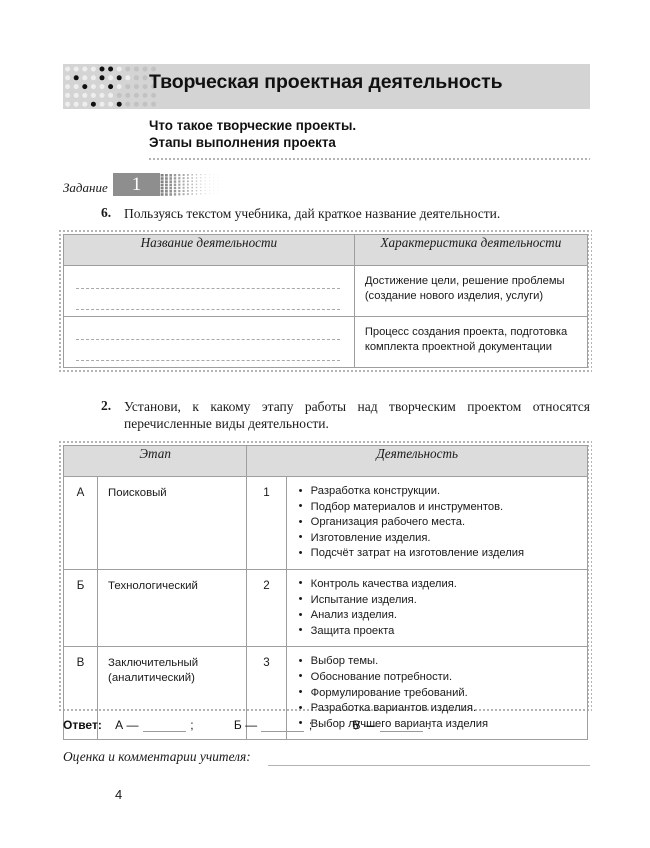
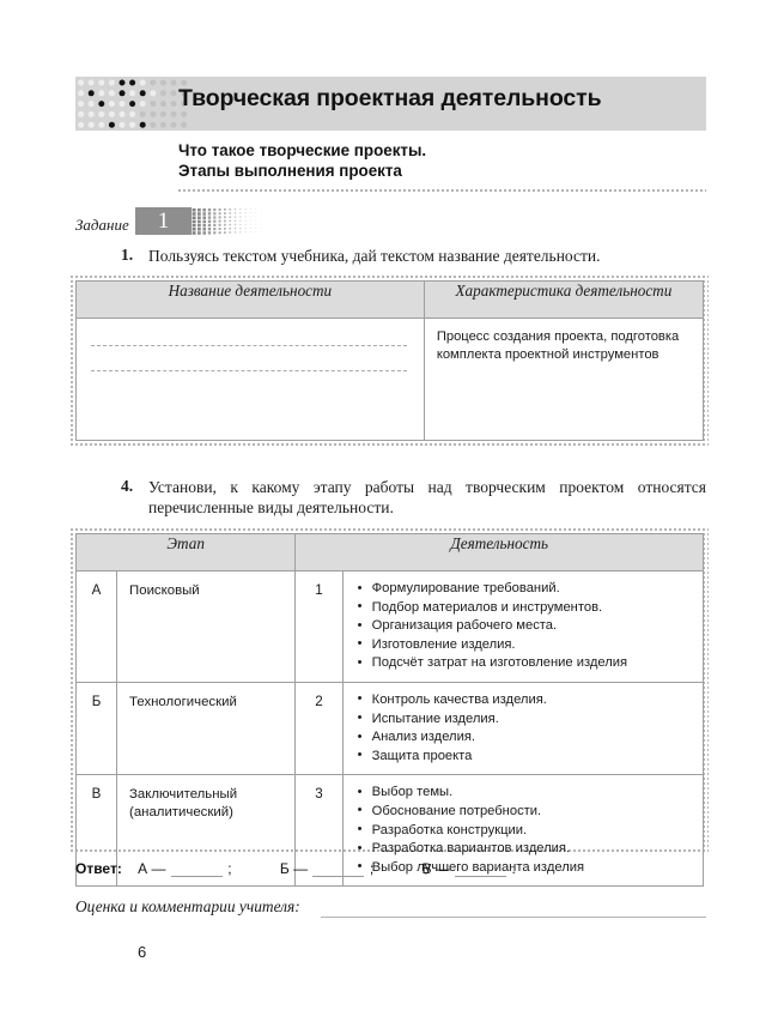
  Творческая проектная деятельность
  Что такое творческие проекты.
  Этапы выполнения проекта
  Задание
  1
- 6.
+ 1.
- Пользуясь текстом учебника, дай краткое название деятельности.
+ Пользуясь текстом учебника, дай текстом название деятельности.
  Название деятельности	Характеристика деятельности
- 	Достижение цели, решение проблемы (создание нового изделия, услуги)
- 	Процесс создания проекта, подготовка комплекта проектной документации
+ 	Процесс создания проекта, подготовка комплекта проектной инструментов
- 2.
+ 4.
  Установи, к какому этапу работы над творческим проектом относятся перечисленные виды деятельности.
  Этап	Деятельность
- А	Поисковый	1	Разработка конструкции. Подбор материалов и инструментов. Организация рабочего места. Изготовление изделия. Подсчёт затрат на изготовление изделия
+ А	Поисковый	1	Формулирование требований. Подбор материалов и инструментов. Организация рабочего места. Изготовление изделия. Подсчёт затрат на изготовление изделия
  Б	Технологический	2	Контроль качества изделия. Испытание изделия. Анализ изделия. Защита проекта
- В	Заключительный (аналитический)	3	Выбор темы. Обоснование потребности. Формулирование требований. Разработка вариантов изделия. Выбор лучшего варианта изделия
+ В	Заключительный (аналитический)	3	Выбор темы. Обоснование потребности. Разработка конструкции. Разработка вариантов изделия. Выбор лучшего варианта изделия
  Ответ: А — ; Б — ; В — .
  Оценка и комментарии учителя:
- 4
+ 6
